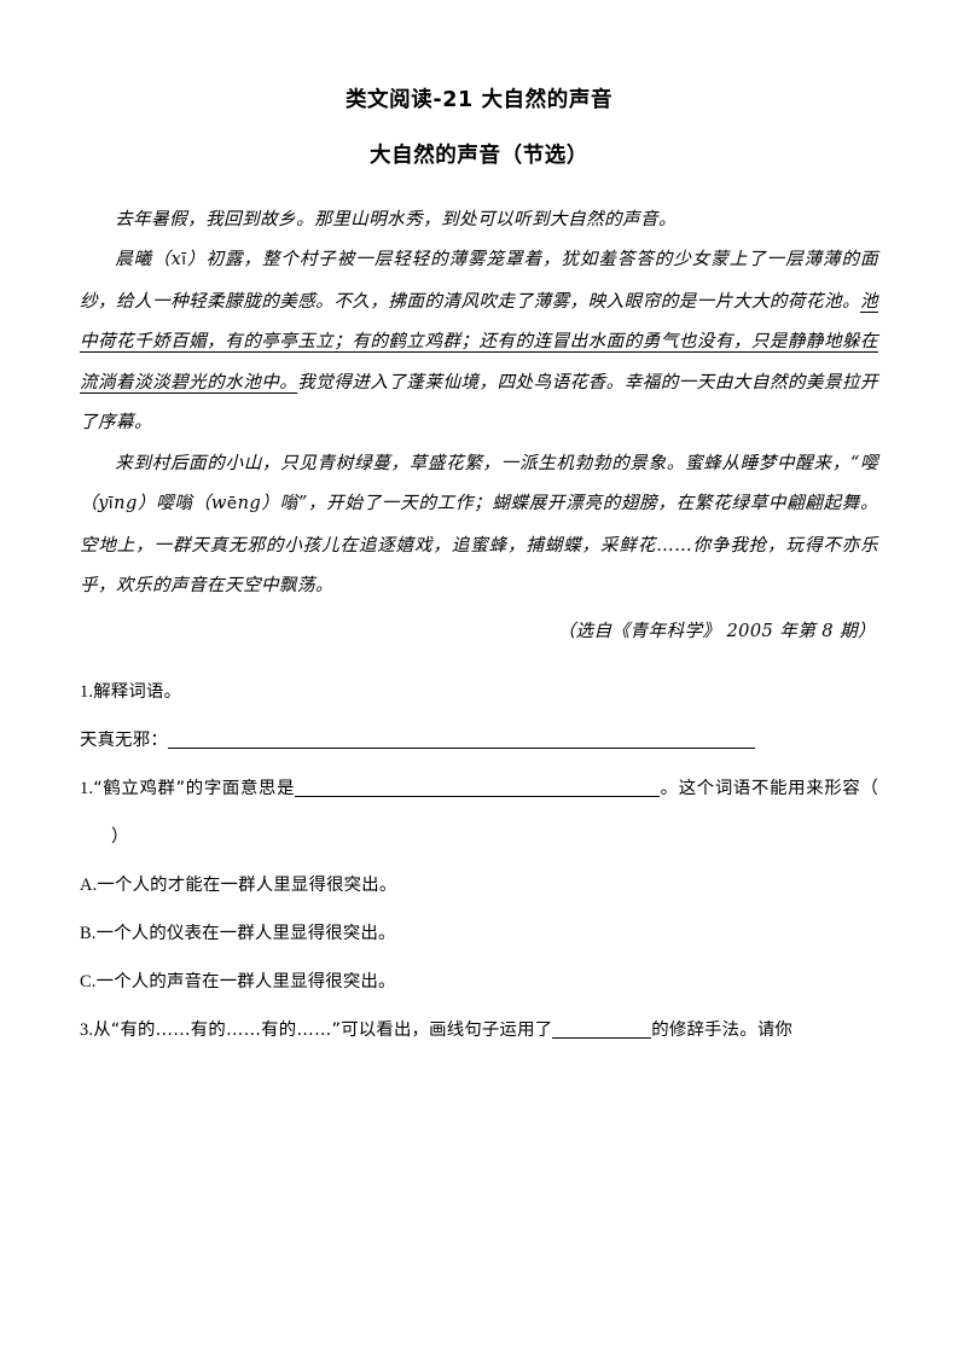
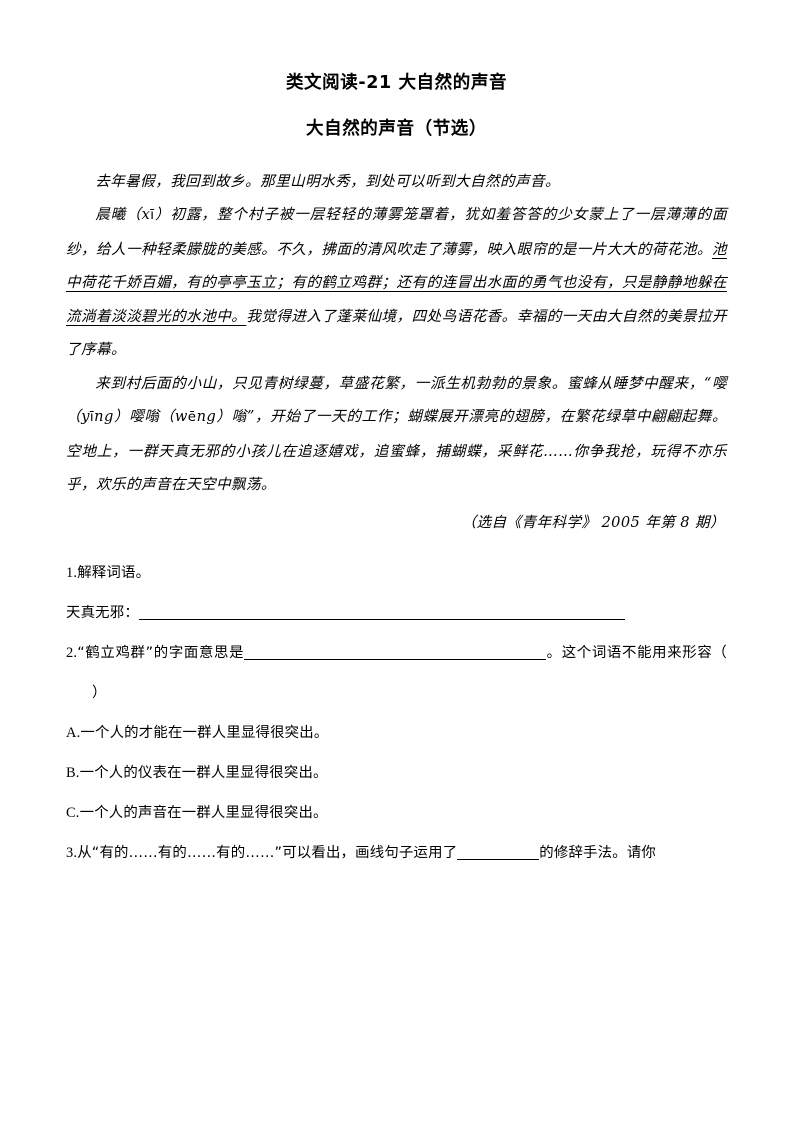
  类文阅读-21 大自然的声音
  大自然的声音（节选）
  去年暑假，我回到故乡。那里山明水秀，到处可以听到大自然的声音。
  晨曦（xī）初露，整个村子被一层轻轻的薄雾笼罩着，犹如羞答答的少女蒙上了一层薄薄的面纱，给人一种轻柔朦胧的美感。不久，拂面的清风吹走了薄雾，映入眼帘的是一片大大的荷花池。池中荷花千娇百媚，有的亭亭玉立；有的鹤立鸡群；还有的连冒出水面的勇气也没有，只是静静地躲在流淌着淡淡碧光的水池中。我觉得进入了蓬莱仙境，四处鸟语花香。幸福的一天由大自然的美景拉开了序幕。
  来到村后面的小山，只见青树绿蔓，草盛花繁，一派生机勃勃的景象。蜜蜂从睡梦中醒来，“嘤（yīng）嘤嗡（wēng）嗡”，开始了一天的工作；蝴蝶展开漂亮的翅膀，在繁花绿草中翩翩起舞。空地上，一群天真无邪的小孩儿在追逐嬉戏，追蜜蜂，捕蝴蝶，采鲜花……你争我抢，玩得不亦乐乎，欢乐的声音在天空中飘荡。
  （选自《青年科学》 2005 年第 8 期）
  1.解释词语。
  天真无邪：
- 1.“鹤立鸡群”的字面意思是 。这个词语不能用来形容（）
+ 2.“鹤立鸡群”的字面意思是 。这个词语不能用来形容（）
  A.一个人的才能在一群人里显得很突出。
  B.一个人的仪表在一群人里显得很突出。
  C.一个人的声音在一群人里显得很突出。
  3.从“有的……有的……有的……”可以看出，画线句子运用了 的修辞手法。请你
